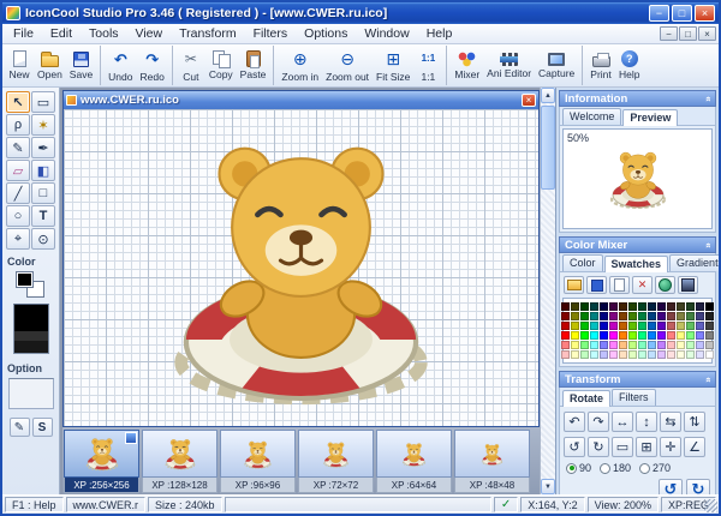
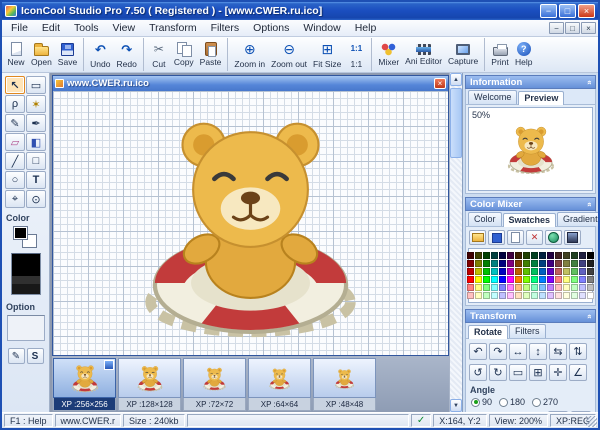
- IconCool Studio Pro 3.46 ( Registered ) - [www.CWER.ru.ico]
+ IconCool Studio Pro 7.50 ( Registered ) - [www.CWER.ru.ico]
  −
  □
  ×
  File
  Edit
  Tools
  View
  Transform
  Filters
  Options
  Window
  Help
  −
  □
  ×
  New
  Open
  Save
  Undo
  Redo
  Cut
  Copy
  Paste
  Zoom in
  Zoom out
  Fit Size
  1:1
  Mixer
  Ani Editor
  Capture
  Print
  Help
  Color
  Option
  ✎
  S
  www.CWER.ru.ico
  XP :256×256
  XP :128×128
- XP :96×96
  XP :72×72
  XP :64×64
  XP :48×48
  Information
  Welcome
  Preview
  50%
  Color Mixer
  Color
  Swatches
  Gradient
  Transform
  Rotate
  Filters
+ Angle
  90
  180
  270
  F1 : Help
  www.CWER.r
  Size : 240kb
  X:164, Y:2
  View: 200%
  XP:RE
